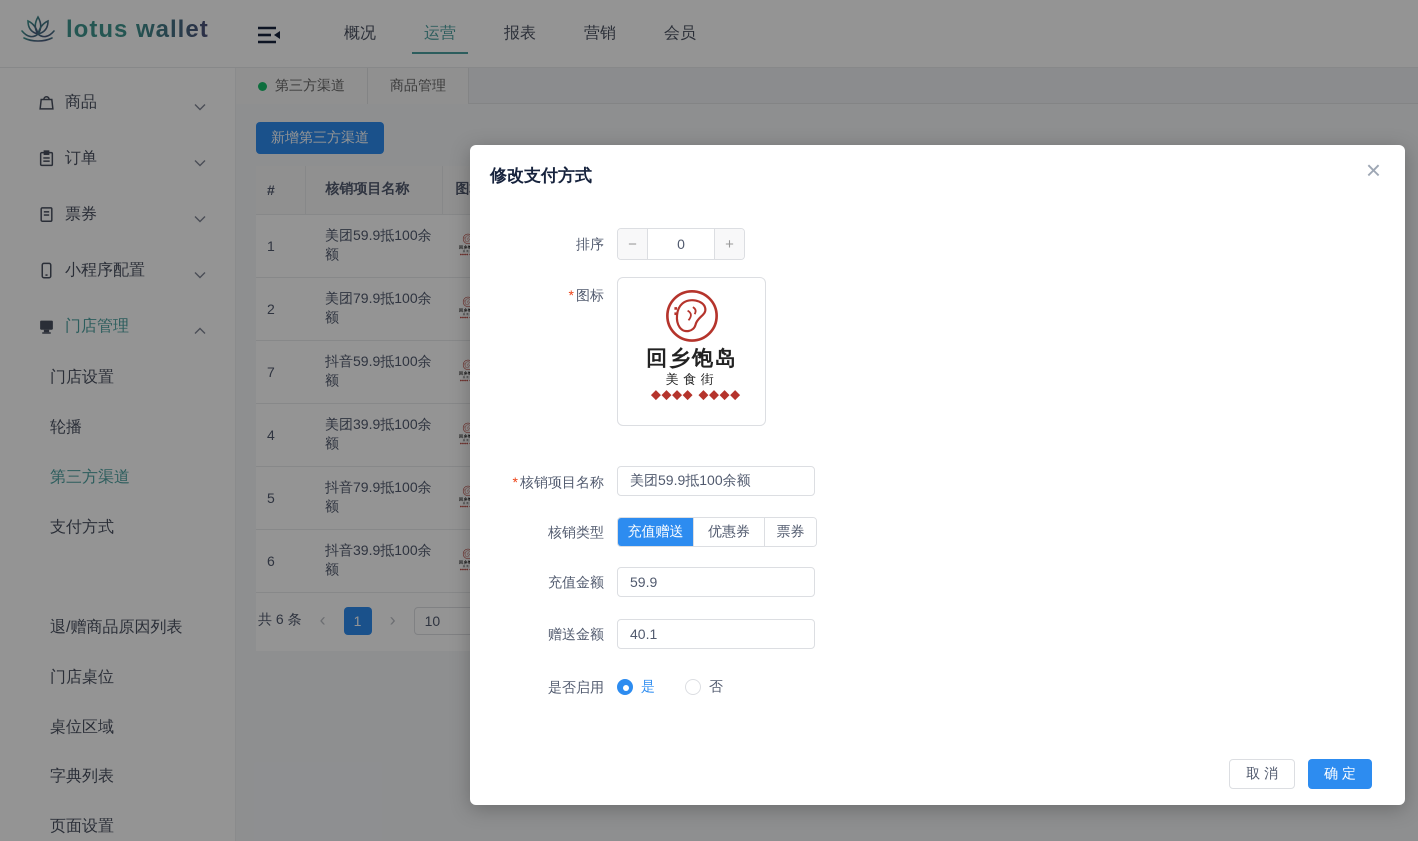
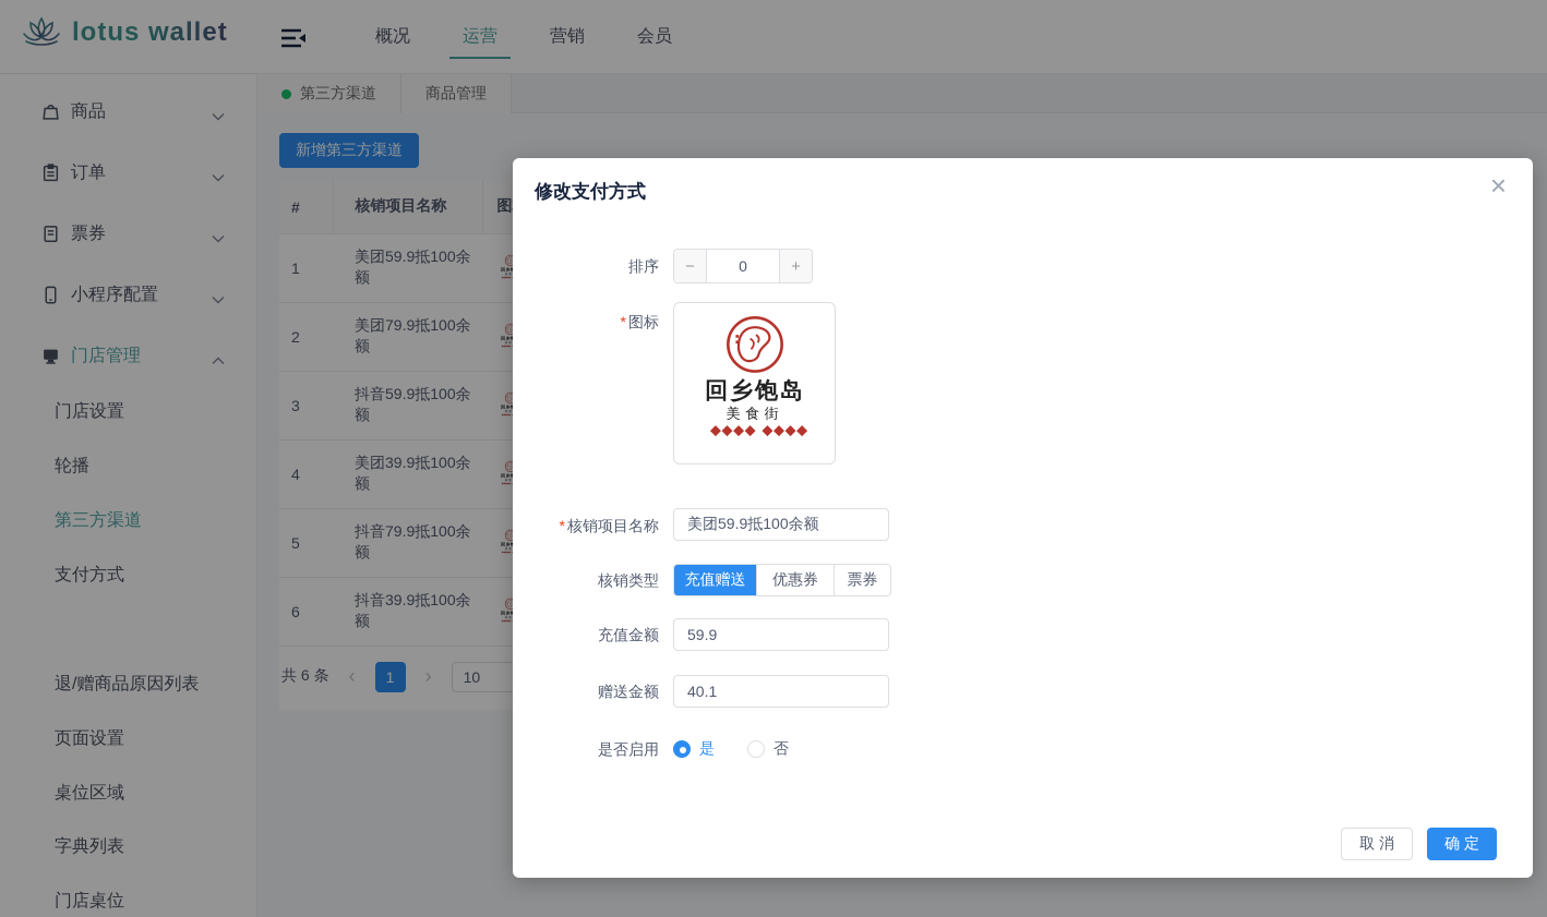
  lotus wallet
  概况
  运营
- 报表
  营销
  会员
  商品
  订单
  票券
  小程序配置
  门店管理
  门店设置
  轮播
  第三方渠道
  支付方式
  退/赠商品原因列表
- 门店桌位
+ 页面设置
  桌位区域
  字典列表
- 页面设置
+ 门店桌位
  第三方渠道
  商品管理
  新增第三方渠道
  #	核销项目名称	图
  1	美团59.9抵100余额
  2	美团79.9抵100余额
- 7	抖音59.9抵100余额
+ 3	抖音59.9抵100余额
  4	美团39.9抵100余额
  5	抖音79.9抵100余额
  6	抖音39.9抵100余额
  共 6 条
  ‹
  1
  ›
  10
  修改支付方式
  ×
  排序
  −
  0
  +
  * 图标
  * 核销项目名称
  美团59.9抵100余额
  核销类型
  充值赠送
  优惠券
  票券
  充值金额
  59.9
  赠送金额
  40.1
  是否启用
  是
  否
  取 消
  确 定
